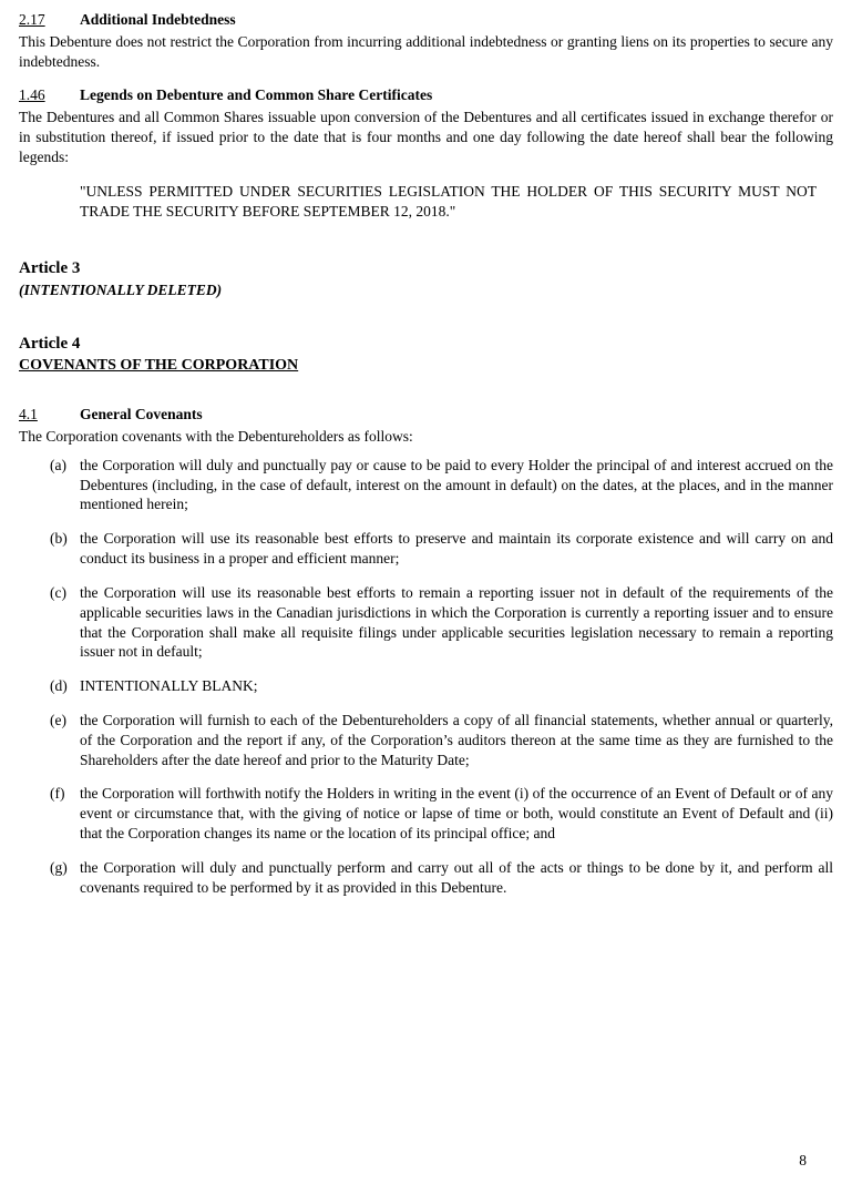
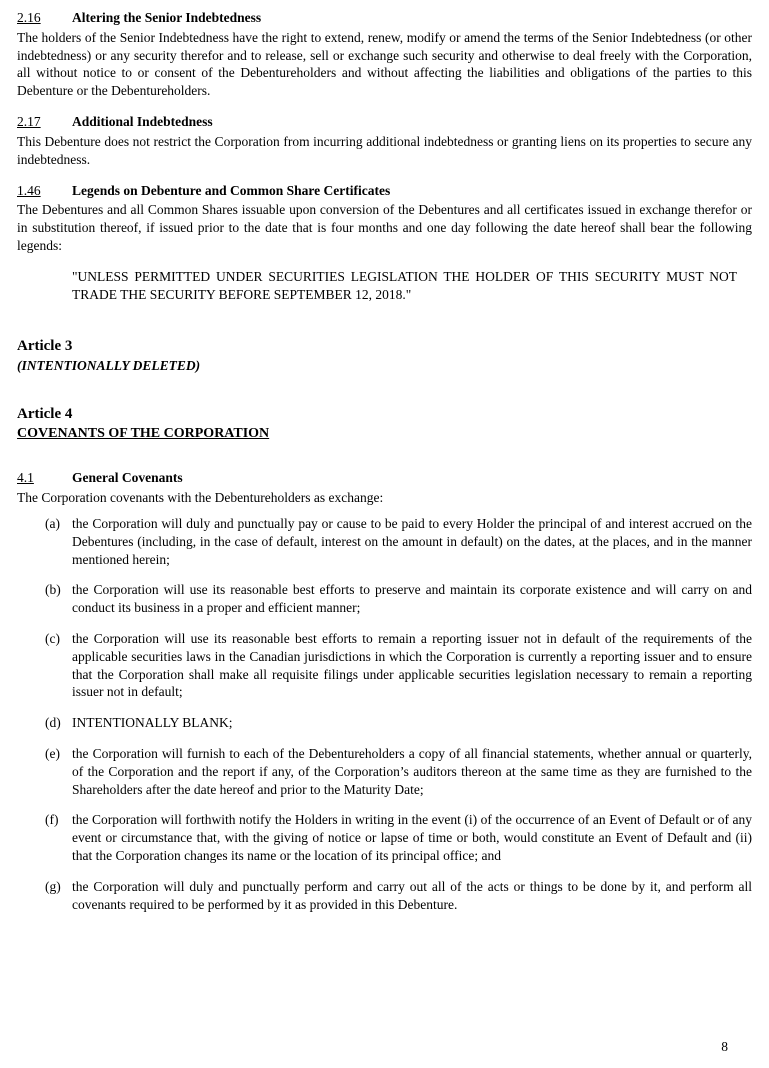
+ 2.16 Altering the Senior Indebtedness
+ The holders of the Senior Indebtedness have the right to extend, renew, modify or amend the terms of the Senior Indebtedness (or other indebtedness) or any security therefor and to release, sell or exchange such security and otherwise to deal freely with the Corporation, all without notice to or consent of the Debentureholders and without affecting the liabilities and obligations of the parties to this Debenture or the Debentureholders.
  2.17 Additional Indebtedness
  This Debenture does not restrict the Corporation from incurring additional indebtedness or granting liens on its properties to secure any indebtedness.
  1.46 Legends on Debenture and Common Share Certificates
  The Debentures and all Common Shares issuable upon conversion of the Debentures and all certificates issued in exchange therefor or in substitution thereof, if issued prior to the date that is four months and one day following the date hereof shall bear the following legends:
  "UNLESS PERMITTED UNDER SECURITIES LEGISLATION THE HOLDER OF THIS SECURITY MUST NOT TRADE THE SECURITY BEFORE SEPTEMBER 12, 2018."
  Article 3
  (INTENTIONALLY DELETED)
  Article 4
  COVENANTS OF THE CORPORATION
  4.1 General Covenants
- The Corporation covenants with the Debentureholders as follows:
+ The Corporation covenants with the Debentureholders as exchange:
  (a)
  the Corporation will duly and punctually pay or cause to be paid to every Holder the principal of and interest accrued on the Debentures (including, in the case of default, interest on the amount in default) on the dates, at the places, and in the manner mentioned herein;
  (b)
  the Corporation will use its reasonable best efforts to preserve and maintain its corporate existence and will carry on and conduct its business in a proper and efficient manner;
  (c)
  the Corporation will use its reasonable best efforts to remain a reporting issuer not in default of the requirements of the applicable securities laws in the Canadian jurisdictions in which the Corporation is currently a reporting issuer and to ensure that the Corporation shall make all requisite filings under applicable securities legislation necessary to remain a reporting issuer not in default;
  (d)
  INTENTIONALLY BLANK;
  (e)
  the Corporation will furnish to each of the Debentureholders a copy of all financial statements, whether annual or quarterly, of the Corporation and the report if any, of the Corporation’s auditors thereon at the same time as they are furnished to the Shareholders after the date hereof and prior to the Maturity Date;
  (f)
  the Corporation will forthwith notify the Holders in writing in the event (i) of the occurrence of an Event of Default or of any event or circumstance that, with the giving of notice or lapse of time or both, would constitute an Event of Default and (ii) that the Corporation changes its name or the location of its principal office; and
  (g)
  the Corporation will duly and punctually perform and carry out all of the acts or things to be done by it, and perform all covenants required to be performed by it as provided in this Debenture.
  8
